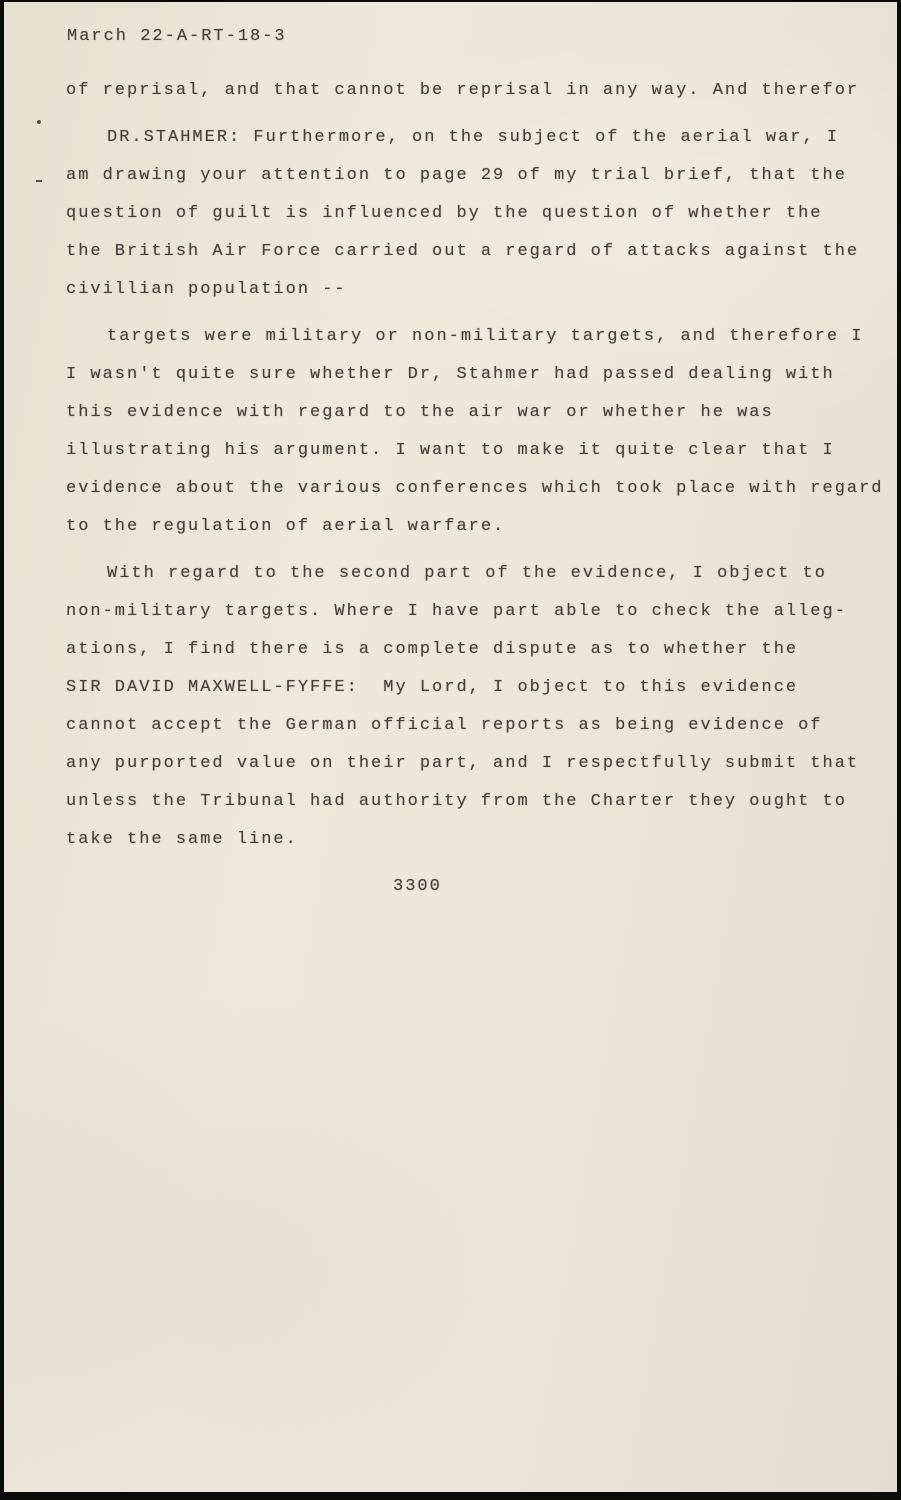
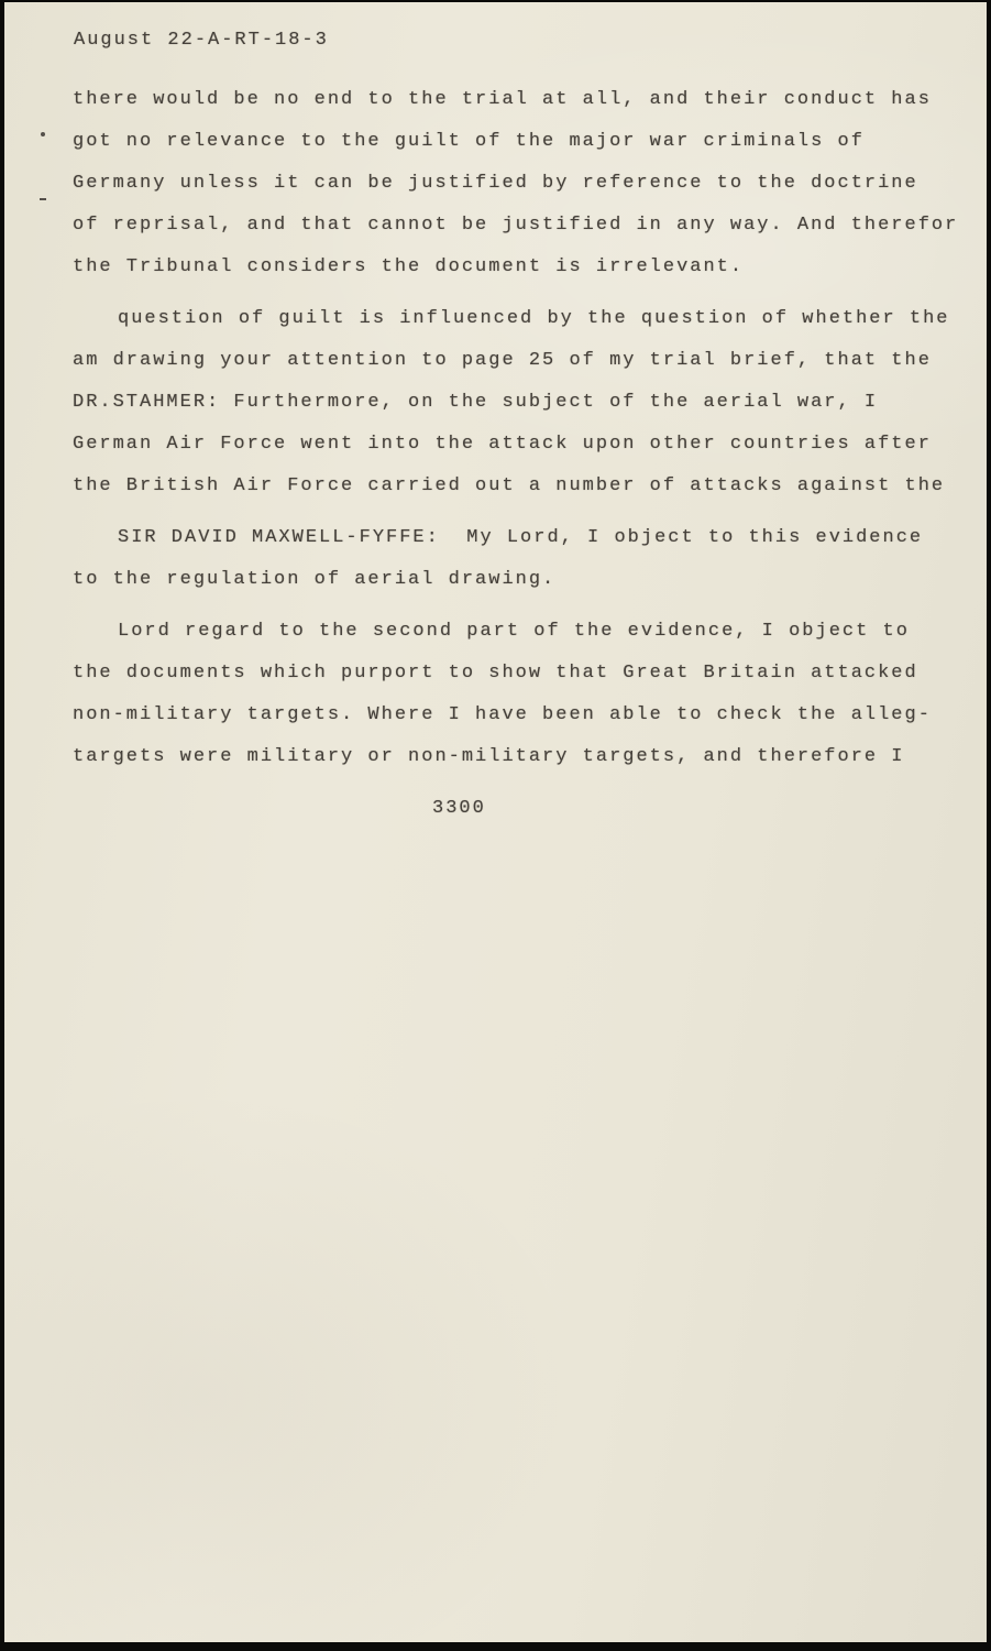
- March 22-A-RT-18-3
+ August 22-A-RT-18-3
+ there would be no end to the trial at all, and their conduct has
+ got no relevance to the guilt of the major war criminals of
+ Germany unless it can be justified by reference to the doctrine
- of reprisal, and that cannot be reprisal in any way. And therefor
+ of reprisal, and that cannot be justified in any way. And therefor
+ the Tribunal considers the document is irrelevant.
- DR.STAHMER: Furthermore, on the subject of the aerial war, I
+ question of guilt is influenced by the question of whether the
- am drawing your attention to page 29 of my trial brief, that the
+ am drawing your attention to page 25 of my trial brief, that the
- question of guilt is influenced by the question of whether the
+ DR.STAHMER: Furthermore, on the subject of the aerial war, I
+ German Air Force went into the attack upon other countries after
- the British Air Force carried out a regard of attacks against the
+ the British Air Force carried out a number of attacks against the
- civillian population --
- targets were military or non-military targets, and therefore I
+ SIR DAVID MAXWELL-FYFFE: My Lord, I object to this evidence
- I wasn't quite sure whether Dr, Stahmer had passed dealing with
- this evidence with regard to the air war or whether he was
- illustrating his argument. I want to make it quite clear that I
- evidence about the various conferences which took place with regard
- to the regulation of aerial warfare.
+ to the regulation of aerial drawing.
- With regard to the second part of the evidence, I object to
+ Lord regard to the second part of the evidence, I object to
+ the documents which purport to show that Great Britain attacked
- non-military targets. Where I have part able to check the alleg-
+ non-military targets. Where I have been able to check the alleg-
- ations, I find there is a complete dispute as to whether the
- SIR DAVID MAXWELL-FYFFE: My Lord, I object to this evidence
+ targets were military or non-military targets, and therefore I
- cannot accept the German official reports as being evidence of
- any purported value on their part, and I respectfully submit that
- unless the Tribunal had authority from the Charter they ought to
- take the same line.
  3300
